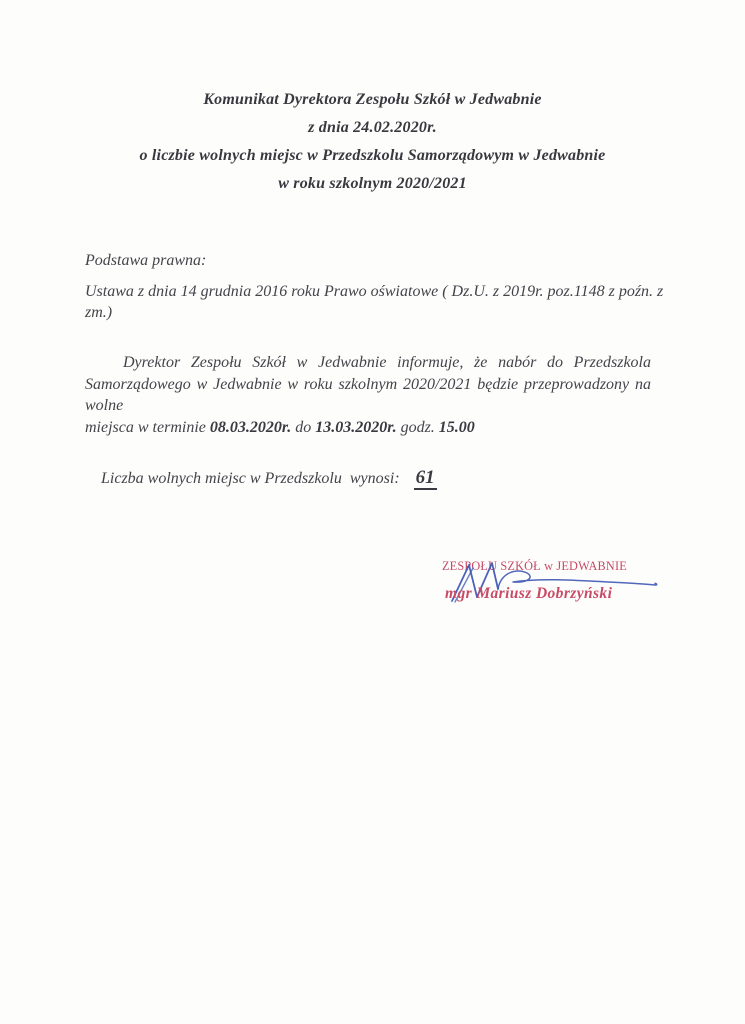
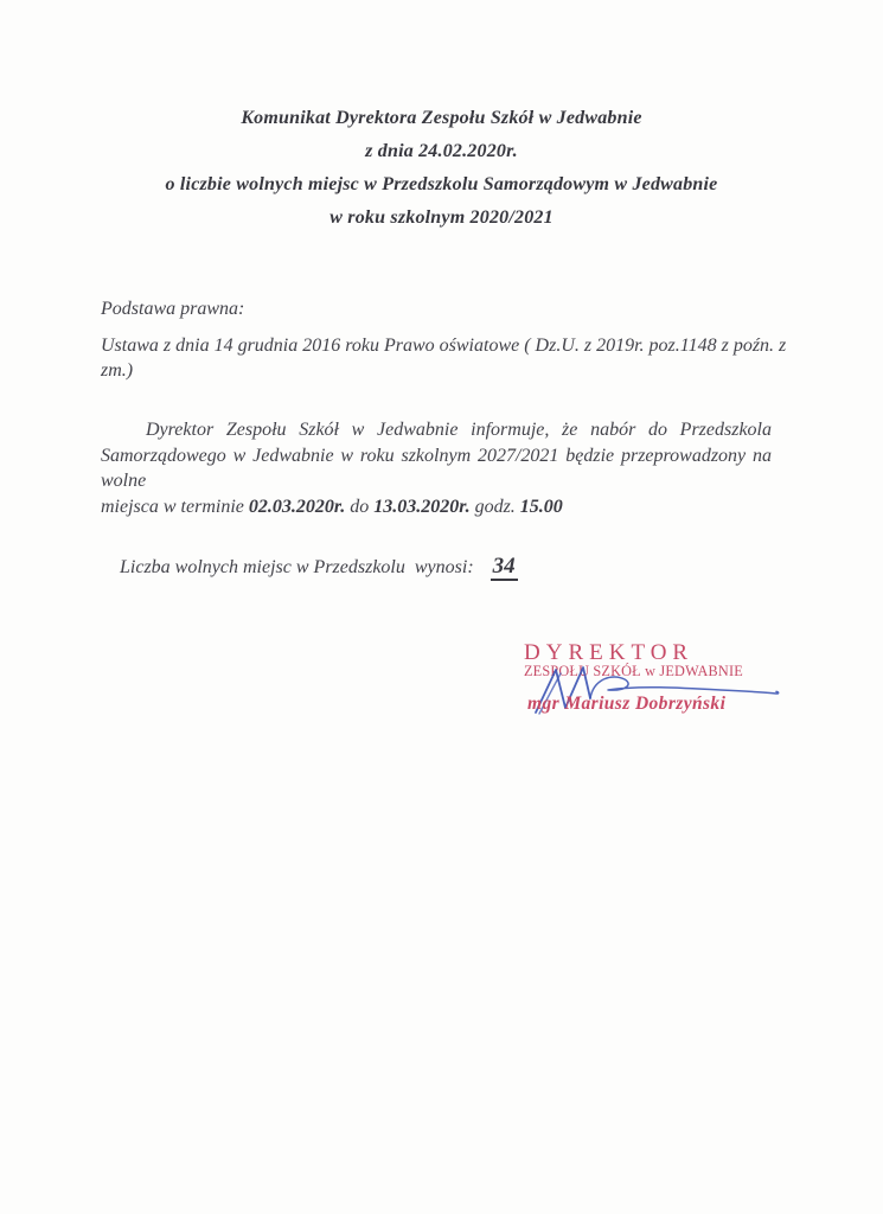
  Komunikat Dyrektora Zespołu Szkół w Jedwabnie
  z dnia 24.02.2020r.
  o liczbie wolnych miejsc w Przedszkolu Samorządowym w Jedwabnie
  w roku szkolnym 2020/2021
  Podstawa prawna:
  Ustawa z dnia 14 grudnia 2016 roku Prawo oświatowe ( Dz.U. z 2019r. poz.1148 z poźn. z
  zm.)
  Dyrektor Zespołu Szkół w Jedwabnie informuje, że nabór do Przedszkola
- Samorządowego w Jedwabnie w roku szkolnym 2020/2021 będzie przeprowadzony na wolne
+ Samorządowego w Jedwabnie w roku szkolnym 2027/2021 będzie przeprowadzony na wolne
- miejsca w terminie 08.03.2020r. do 13.03.2020r. godz. 15.00
+ miejsca w terminie 02.03.2020r. do 13.03.2020r. godz. 15.00
- Liczba wolnych miejsc w Przedszkolu wynosi: 61
+ Liczba wolnych miejsc w Przedszkolu wynosi: 34
+ DYREKTOR
  ZESOŁ SZKÓŁ w JEDWABNIE
  mgr Mariusz Dobrzyński
